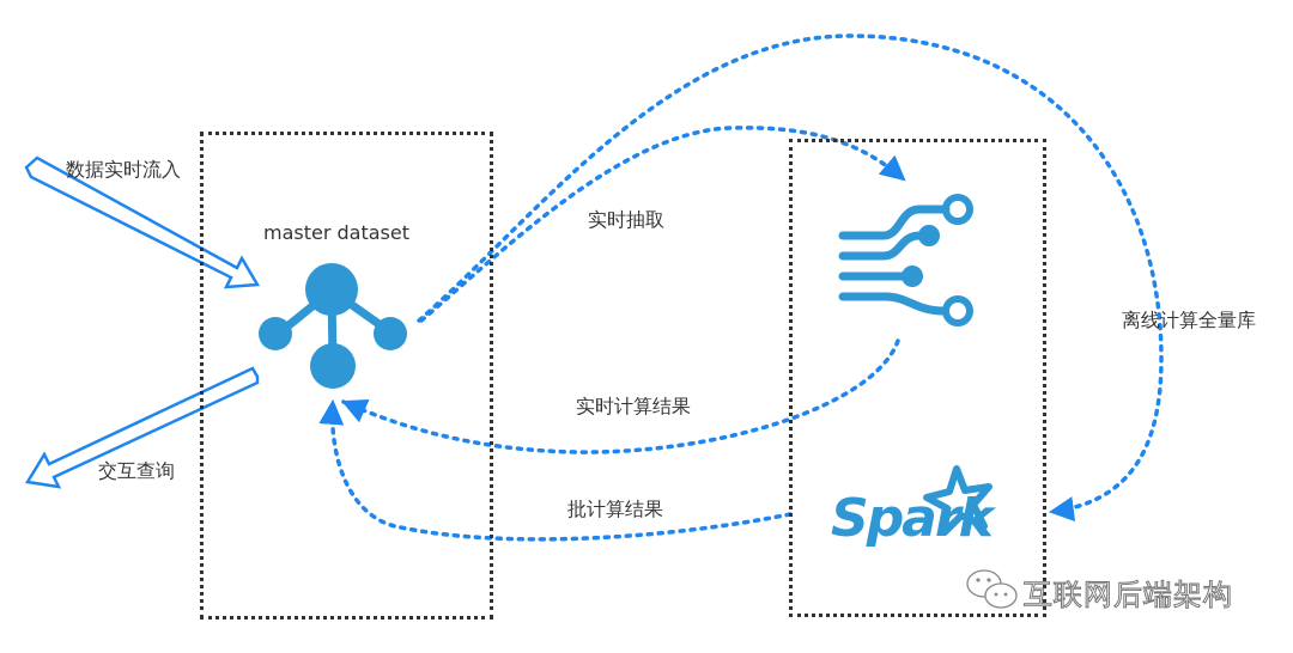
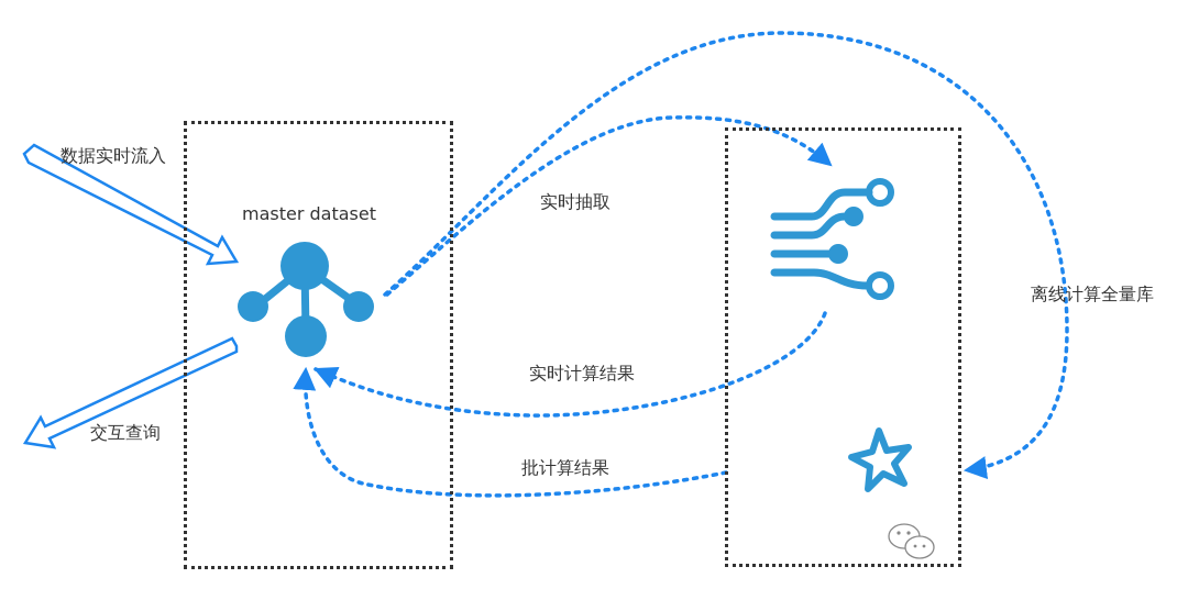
  master dataset
  数据实时流入
  交互查询
  实时抽取
  实时计算结果
  批计算结果
  离线计算全量库
- Spark
- 互联网后端架构
